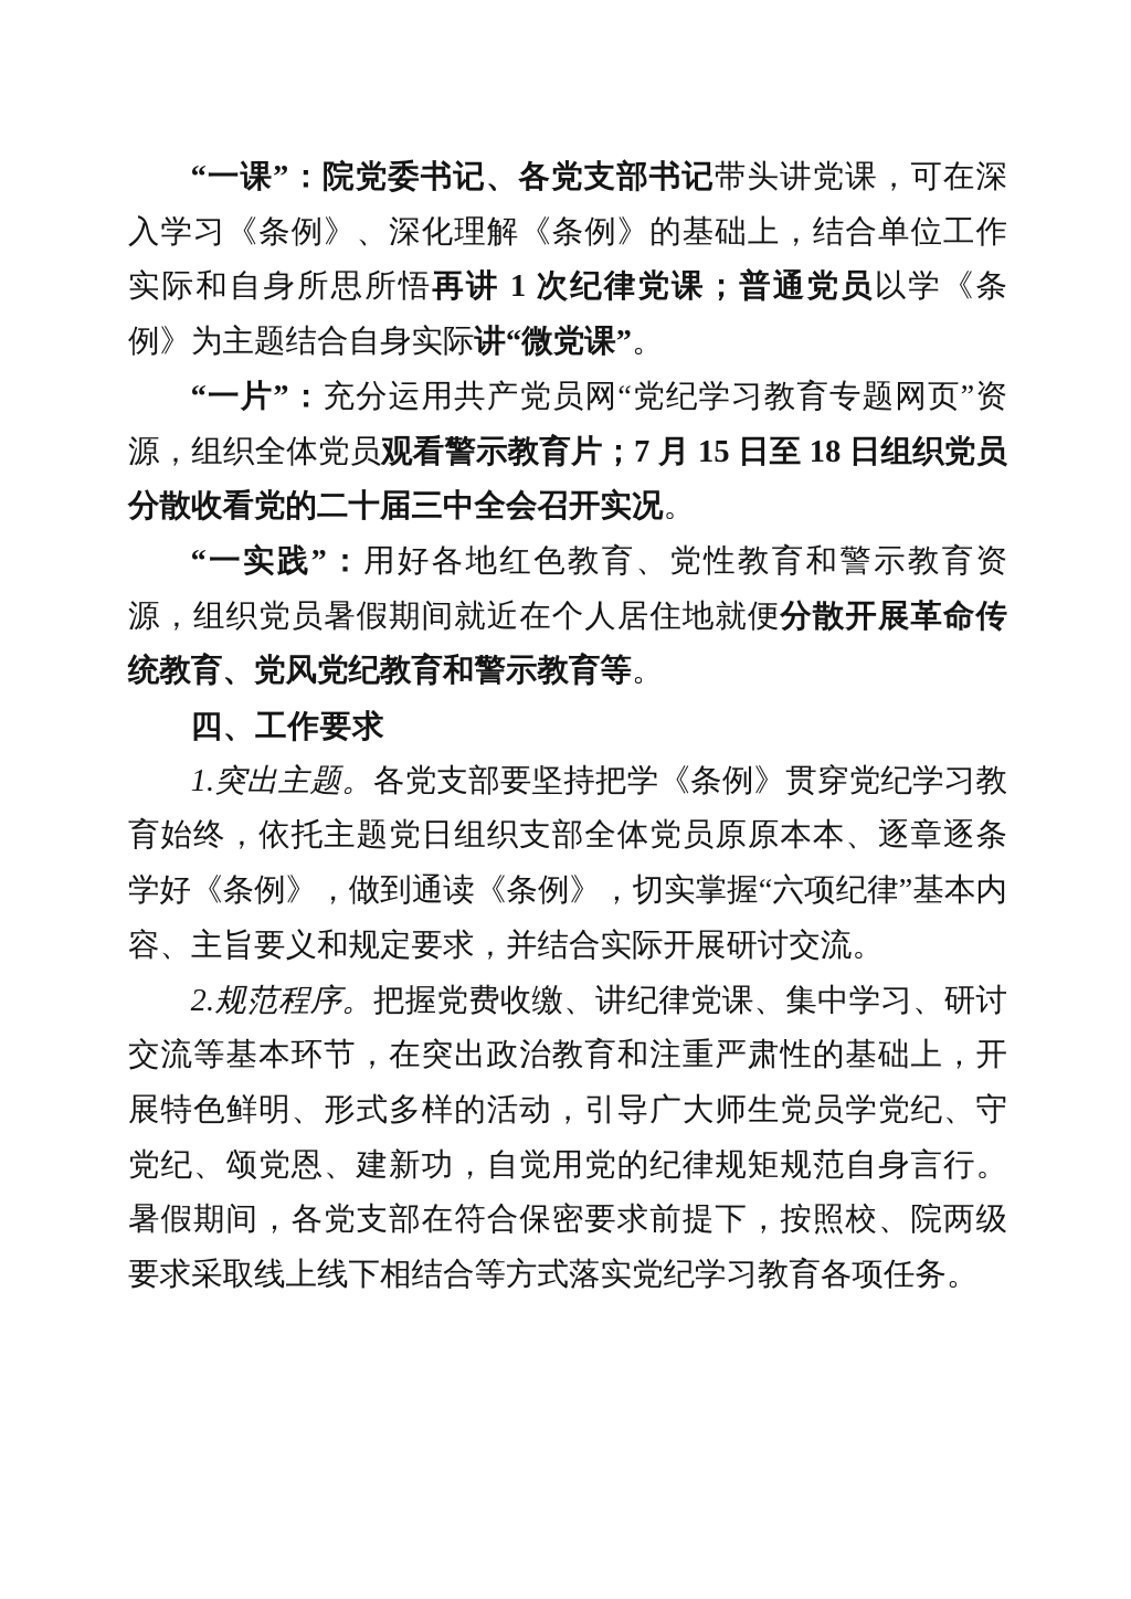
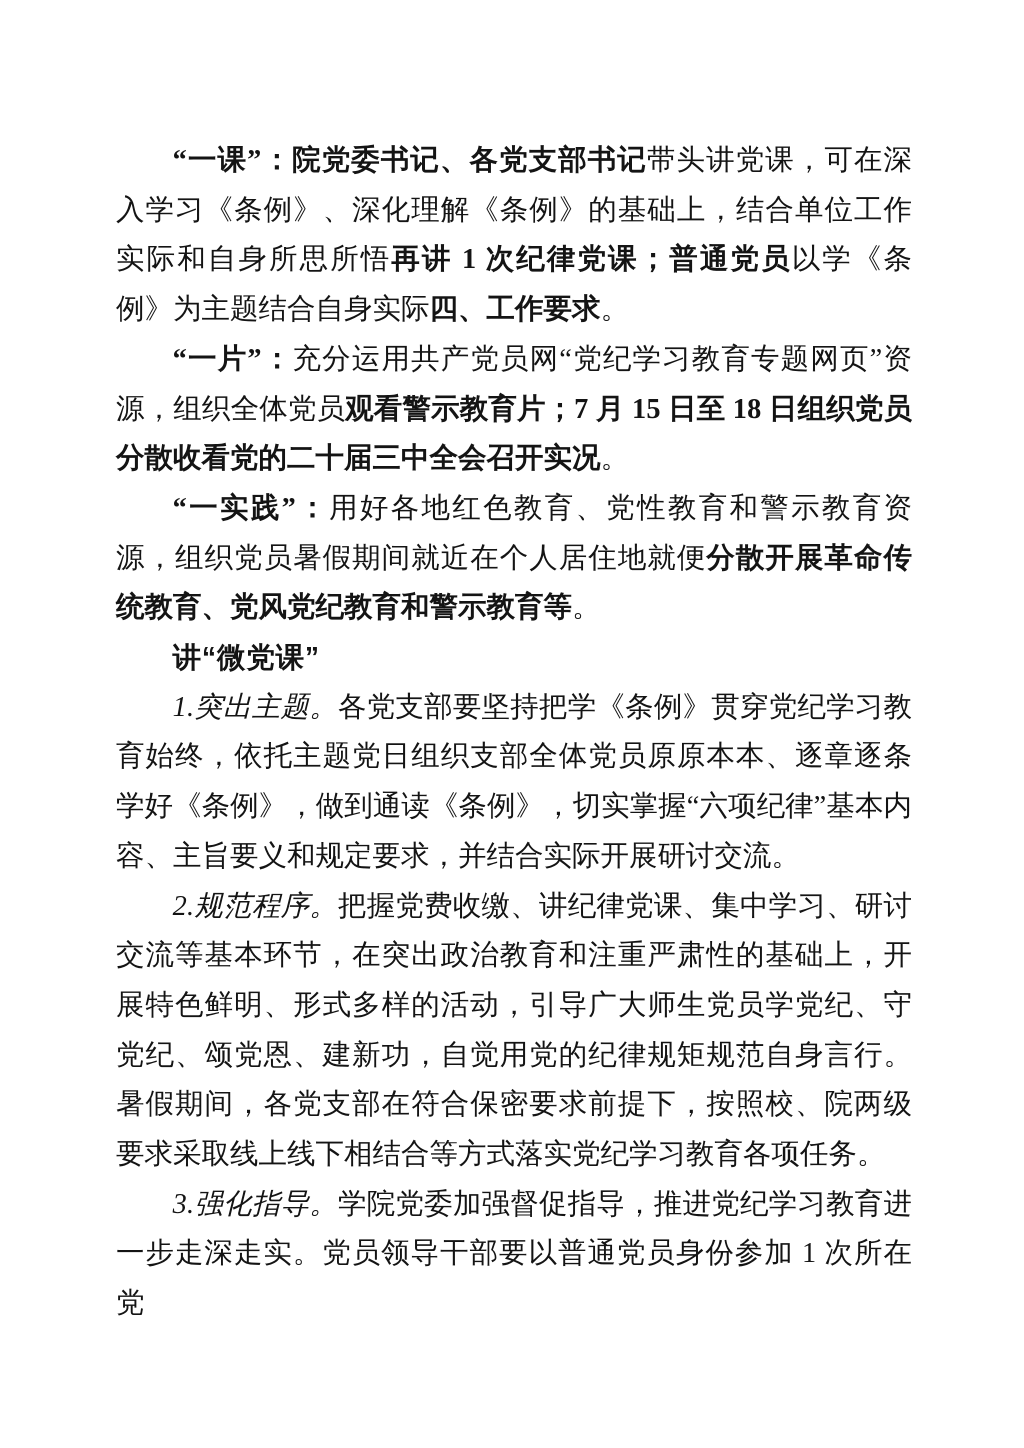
- “一课”：院党委书记、各党支部书记带头讲党课，可在深入学习《条例》、深化理解《条例》的基础上，结合单位工作实际和自身所思所悟再讲 1 次纪律党课；普通党员以学《条例》为主题结合自身实际讲“微党课”。
+ “一课”：院党委书记、各党支部书记带头讲党课，可在深入学习《条例》、深化理解《条例》的基础上，结合单位工作实际和自身所思所悟再讲 1 次纪律党课；普通党员以学《条例》为主题结合自身实际四、工作要求。
  “一片”：充分运用共产党员网“党纪学习教育专题网页”资源，组织全体党员观看警示教育片；7 月 15 日至 18 日组织党员分散收看党的二十届三中全会召开实况。
  “一实践”：用好各地红色教育、党性教育和警示教育资源，组织党员暑假期间就近在个人居住地就便分散开展革命传统教育、党风党纪教育和警示教育等。
- 四、工作要求
+ 讲“微党课”
  1.突出主题。各党支部要坚持把学《条例》贯穿党纪学习教育始终，依托主题党日组织支部全体党员原原本本、逐章逐条学好《条例》，做到通读《条例》，切实掌握“六项纪律”基本内容、主旨要义和规定要求，并结合实际开展研讨交流。
  2.规范程序。把握党费收缴、讲纪律党课、集中学习、研讨交流等基本环节，在突出政治教育和注重严肃性的基础上，开展特色鲜明、形式多样的活动，引导广大师生党员学党纪、守党纪、颂党恩、建新功，自觉用党的纪律规矩规范自身言行。暑假期间，各党支部在符合保密要求前提下，按照校、院两级要求采取线上线下相结合等方式落实党纪学习教育各项任务。
+ 3.强化指导。学院党委加强督促指导，推进党纪学习教育进一步走深走实。党员领导干部要以普通党员身份参加 1 次所在党
